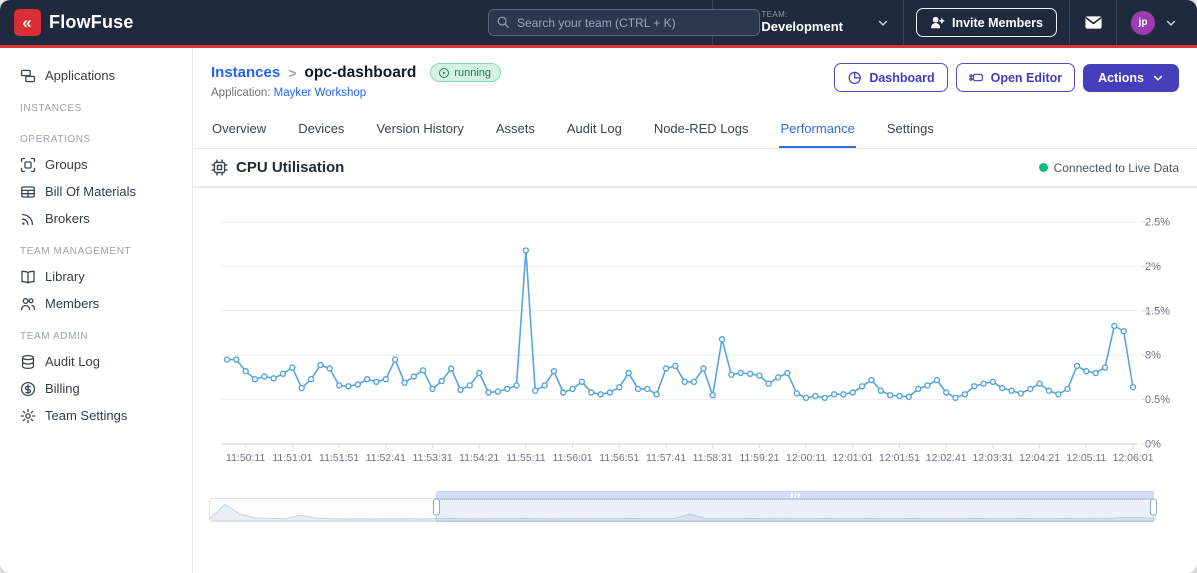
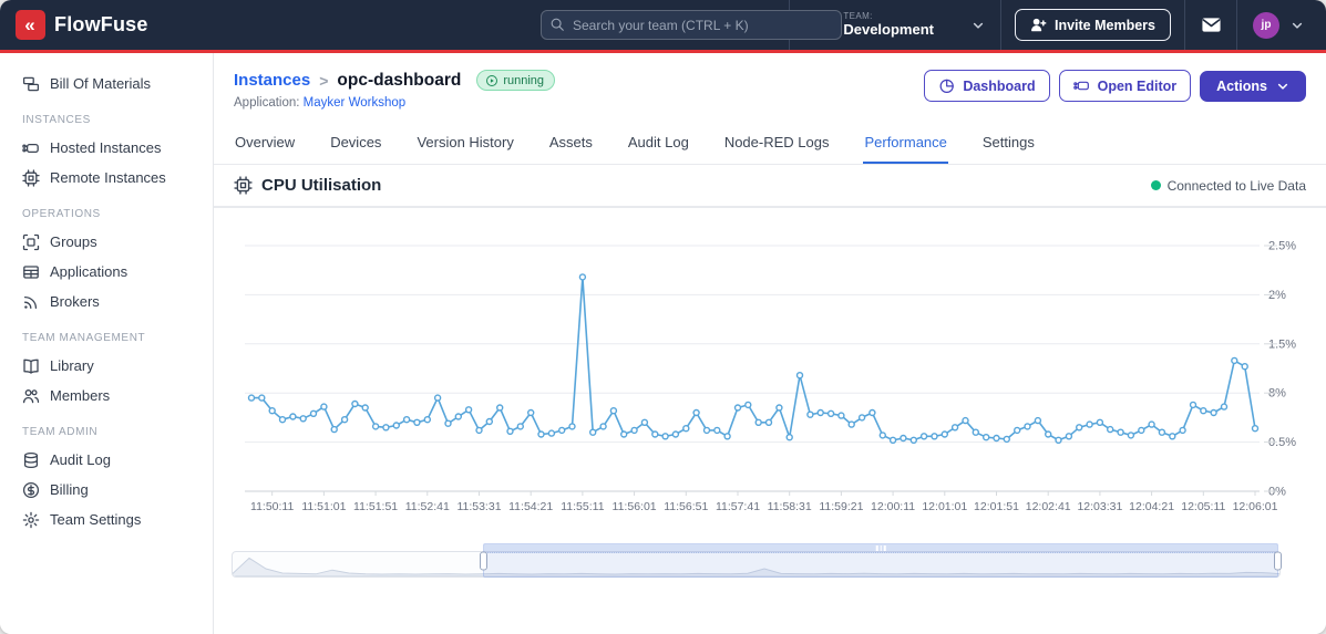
  «
  FlowFuse
  Search your team (CTRL + K)
  TEAM:
  Development
  Invite Members
  jp
- Applications
+ Bill Of Materials
  INSTANCES
+ Hosted Instances
+ Remote Instances
  OPERATIONS
  Groups
- Bill Of Materials
+ Applications
  Brokers
  TEAM MANAGEMENT
  Library
  Members
  TEAM ADMIN
  Audit Log
  Billing
  Team Settings
  Instances
  >
  opc-dashboard
  running
  Application: Mayker Workshop
  Dashboard
  Open Editor
  Actions
  Overview
  Devices
  Version History
  Assets
  Audit Log
  Node-RED Logs
  Performance
  Settings
  CPU Utilisation
  Connected to Live Data
  8%
  11:50:11
  11:51:01
  11:51:51
  11:52:41
  11:53:31
  11:54:21
  11:55:11
  11:56:01
  11:56:51
  11:57:41
  11:58:31
  11:59:21
  12:00:11
  12:01:01
  12:01:51
  12:02:41
  12:03:31
  12:04:21
  12:05:11
  12:06:01
